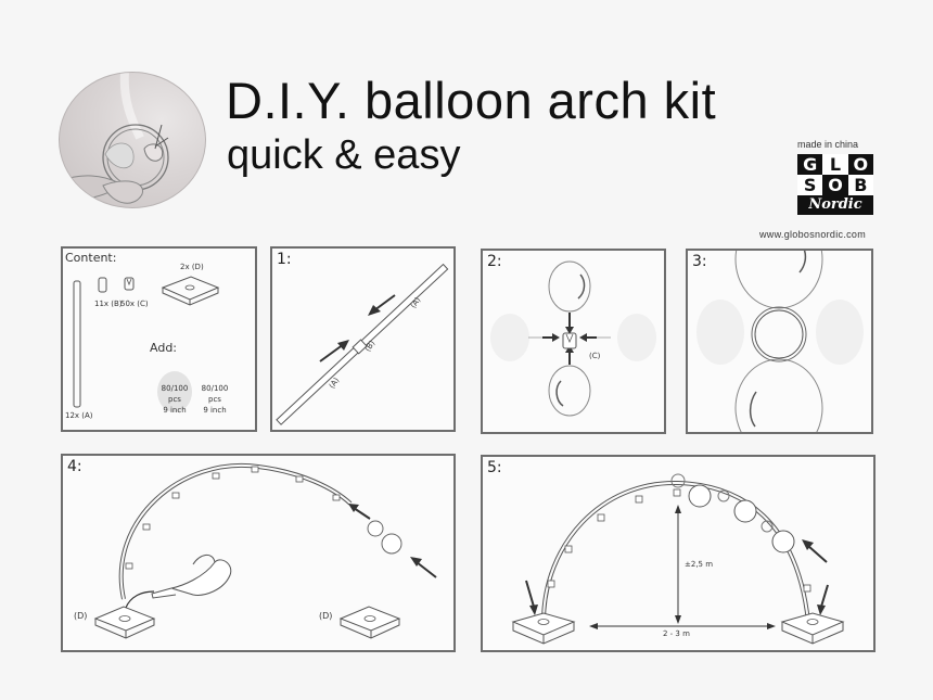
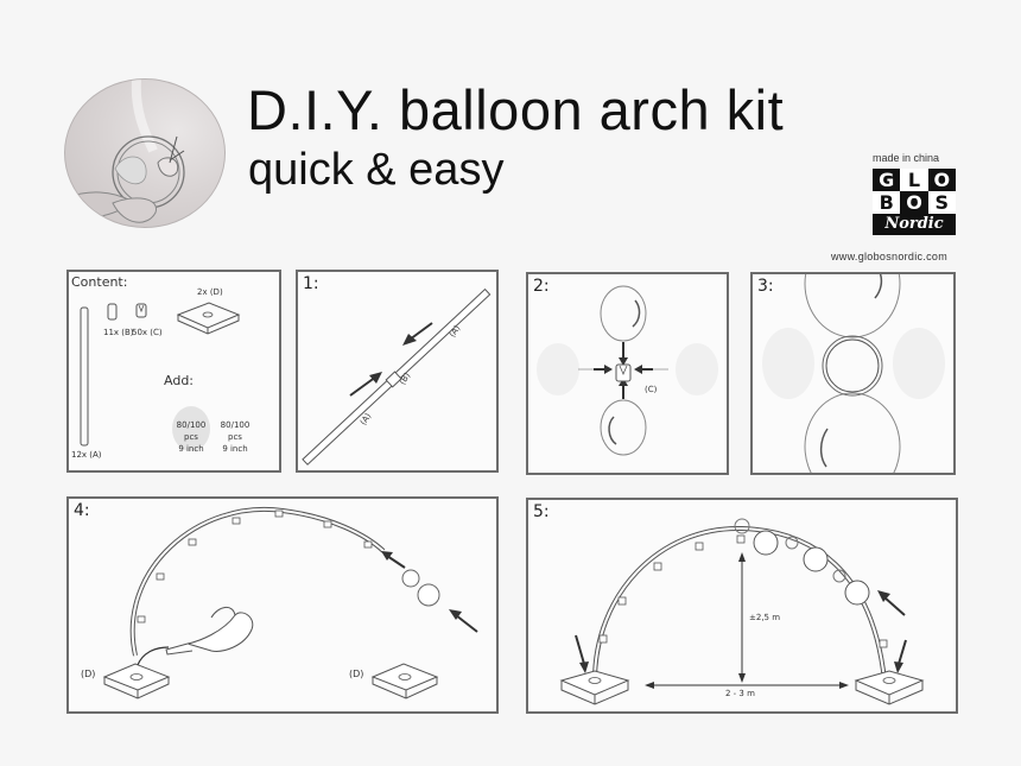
  D.I.Y. balloon arch kit
  quick & easy
  made in china
  G
  L
  O
- S
+ B
  O
- B
+ S
  Nordic
  www.globosnordic.com
  Content:
  12x (A)
  11x (B)
  50x (C)
  2x (D)
  Add:
  80/100
  pcs
  9 inch
  80/100
  pcs
  9 inch
  1:
  2:
  (C)
  3:
  4:
  (D)
  (D)
  5:
  ±2,5 m
  2 - 3 m
